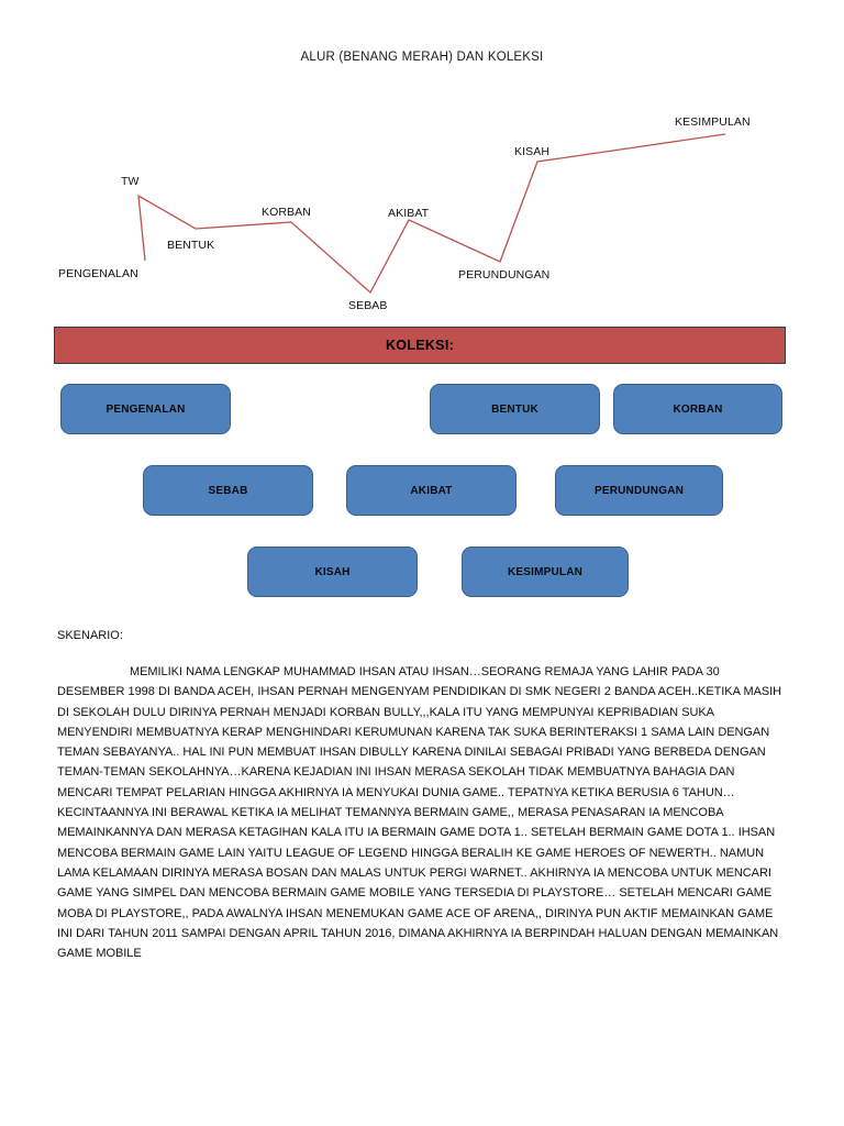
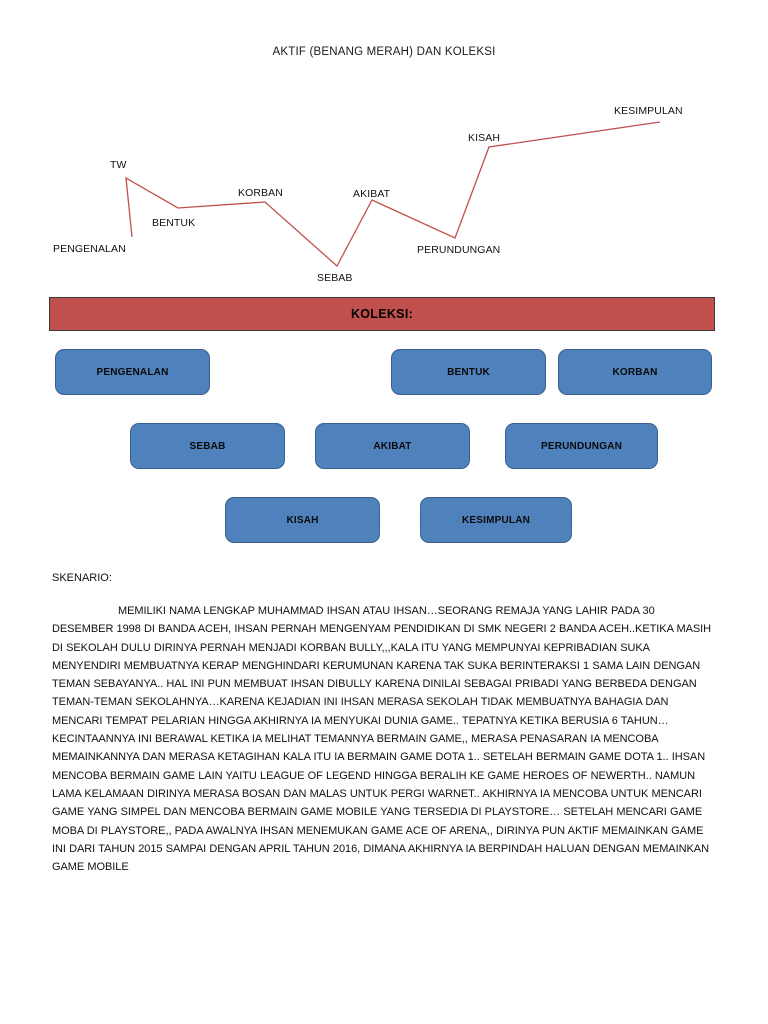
- ALUR (BENANG MERAH) DAN KOLEKSI
+ AKTIF (BENANG MERAH) DAN KOLEKSI
  PENGENALAN
  TW
  BENTUK
  KORBAN
  SEBAB
  AKIBAT
  PERUNDUNGAN
  KISAH
  KESIMPULAN
  KOLEKSI:
  PENGENALAN
  BENTUK
  KORBAN
  SEBAB
  AKIBAT
  PERUNDUNGAN
  KISAH
  KESIMPULAN
  SKENARIO:
- MEMILIKI NAMA LENGKAP MUHAMMAD IHSAN ATAU IHSAN…SEORANG REMAJA YANG LAHIR PADA 30 DESEMBER 1998 DI BANDA ACEH, IHSAN PERNAH MENGENYAM PENDIDIKAN DI SMK NEGERI 2 BANDA ACEH..KETIKA MASIH DI SEKOLAH DULU DIRINYA PERNAH MENJADI KORBAN BULLY,,,KALA ITU YANG MEMPUNYAI KEPRIBADIAN SUKA MENYENDIRI MEMBUATNYA KERAP MENGHINDARI KERUMUNAN KARENA TAK SUKA BERINTERAKSI 1 SAMA LAIN DENGAN TEMAN SEBAYANYA.. HAL INI PUN MEMBUAT IHSAN DIBULLY KARENA DINILAI SEBAGAI PRIBADI YANG BERBEDA DENGAN TEMAN-TEMAN SEKOLAHNYA…KARENA KEJADIAN INI IHSAN MERASA SEKOLAH TIDAK MEMBUATNYA BAHAGIA DAN MENCARI TEMPAT PELARIAN HINGGA AKHIRNYA IA MENYUKAI DUNIA GAME.. TEPATNYA KETIKA BERUSIA 6 TAHUN… KECINTAANNYA INI BERAWAL KETIKA IA MELIHAT TEMANNYA BERMAIN GAME,, MERASA PENASARAN IA MENCOBA MEMAINKANNYA DAN MERASA KETAGIHAN KALA ITU IA BERMAIN GAME DOTA 1.. SETELAH BERMAIN GAME DOTA 1.. IHSAN MENCOBA BERMAIN GAME LAIN YAITU LEAGUE OF LEGEND HINGGA BERALIH KE GAME HEROES OF NEWERTH.. NAMUN LAMA KELAMAAN DIRINYA MERASA BOSAN DAN MALAS UNTUK PERGI WARNET.. AKHIRNYA IA MENCOBA UNTUK MENCARI GAME YANG SIMPEL DAN MENCOBA BERMAIN GAME MOBILE YANG TERSEDIA DI PLAYSTORE… SETELAH MENCARI GAME MOBA DI PLAYSTORE,, PADA AWALNYA IHSAN MENEMUKAN GAME ACE OF ARENA,, DIRINYA PUN AKTIF MEMAINKAN GAME INI DARI TAHUN 2011 SAMPAI DENGAN APRIL TAHUN 2016, DIMANA AKHIRNYA IA BERPINDAH HALUAN DENGAN MEMAINKAN GAME MOBILE
+ MEMILIKI NAMA LENGKAP MUHAMMAD IHSAN ATAU IHSAN…SEORANG REMAJA YANG LAHIR PADA 30 DESEMBER 1998 DI BANDA ACEH, IHSAN PERNAH MENGENYAM PENDIDIKAN DI SMK NEGERI 2 BANDA ACEH..KETIKA MASIH DI SEKOLAH DULU DIRINYA PERNAH MENJADI KORBAN BULLY,,,KALA ITU YANG MEMPUNYAI KEPRIBADIAN SUKA MENYENDIRI MEMBUATNYA KERAP MENGHINDARI KERUMUNAN KARENA TAK SUKA BERINTERAKSI 1 SAMA LAIN DENGAN TEMAN SEBAYANYA.. HAL INI PUN MEMBUAT IHSAN DIBULLY KARENA DINILAI SEBAGAI PRIBADI YANG BERBEDA DENGAN TEMAN-TEMAN SEKOLAHNYA…KARENA KEJADIAN INI IHSAN MERASA SEKOLAH TIDAK MEMBUATNYA BAHAGIA DAN MENCARI TEMPAT PELARIAN HINGGA AKHIRNYA IA MENYUKAI DUNIA GAME.. TEPATNYA KETIKA BERUSIA 6 TAHUN… KECINTAANNYA INI BERAWAL KETIKA IA MELIHAT TEMANNYA BERMAIN GAME,, MERASA PENASARAN IA MENCOBA MEMAINKANNYA DAN MERASA KETAGIHAN KALA ITU IA BERMAIN GAME DOTA 1.. SETELAH BERMAIN GAME DOTA 1.. IHSAN MENCOBA BERMAIN GAME LAIN YAITU LEAGUE OF LEGEND HINGGA BERALIH KE GAME HEROES OF NEWERTH.. NAMUN LAMA KELAMAAN DIRINYA MERASA BOSAN DAN MALAS UNTUK PERGI WARNET.. AKHIRNYA IA MENCOBA UNTUK MENCARI GAME YANG SIMPEL DAN MENCOBA BERMAIN GAME MOBILE YANG TERSEDIA DI PLAYSTORE… SETELAH MENCARI GAME MOBA DI PLAYSTORE,, PADA AWALNYA IHSAN MENEMUKAN GAME ACE OF ARENA,, DIRINYA PUN AKTIF MEMAINKAN GAME INI DARI TAHUN 2015 SAMPAI DENGAN APRIL TAHUN 2016, DIMANA AKHIRNYA IA BERPINDAH HALUAN DENGAN MEMAINKAN GAME MOBILE
